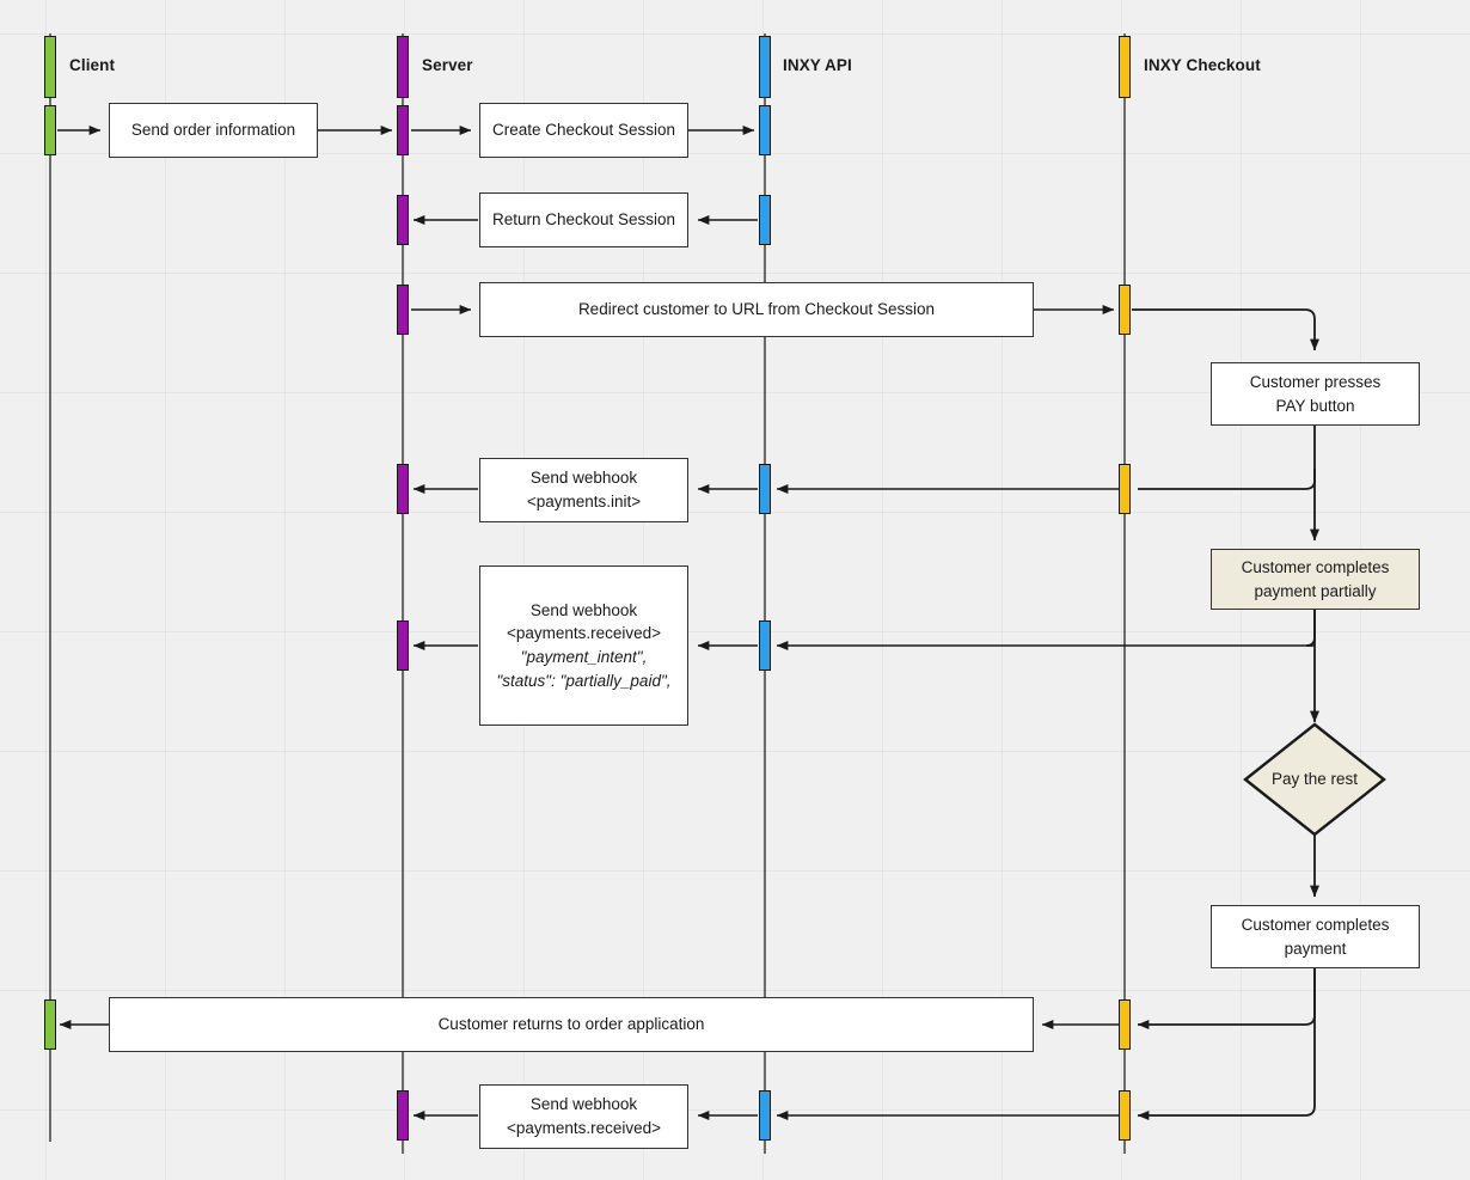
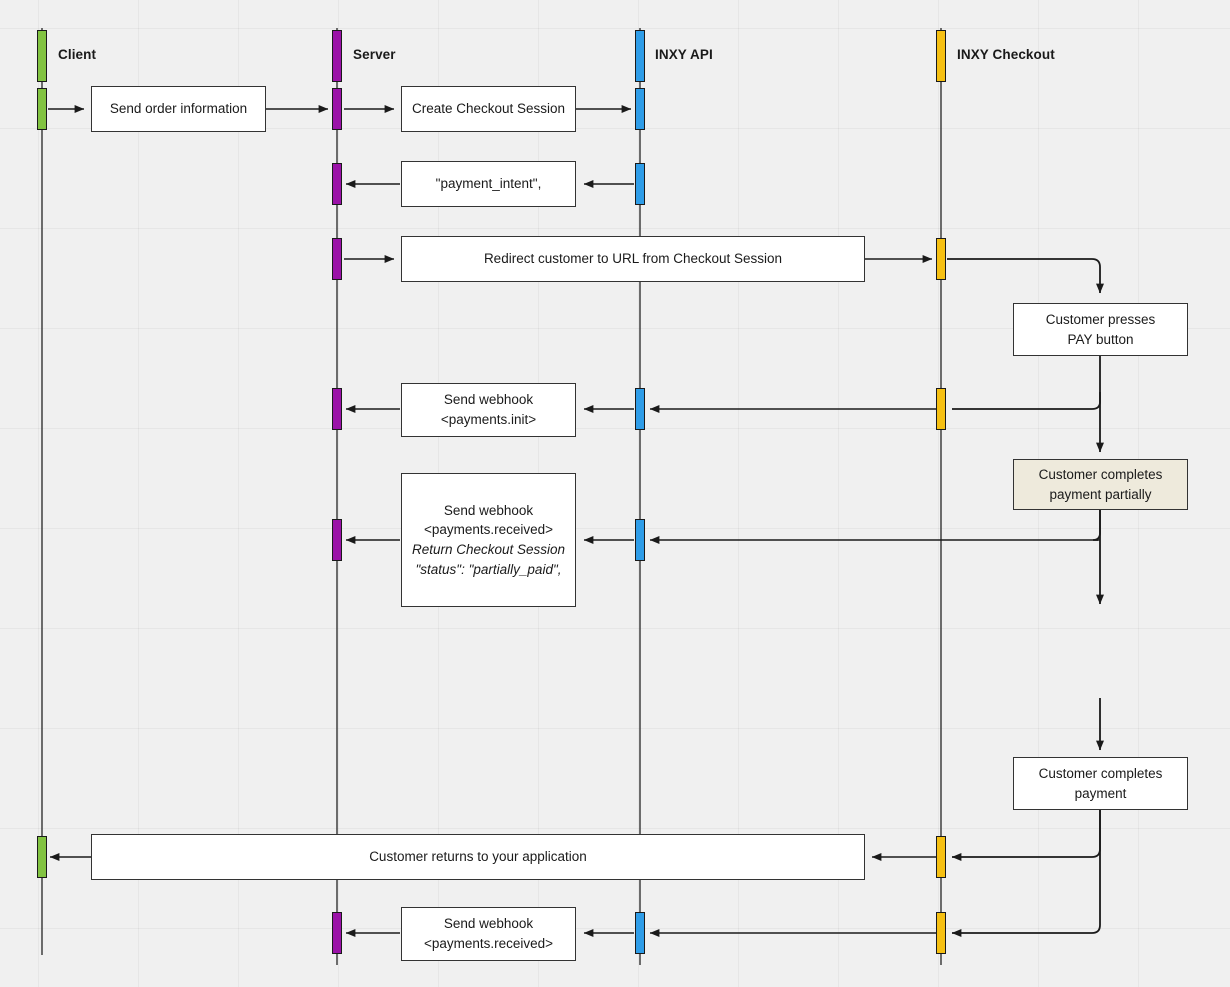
  Client
  Server
  INXY API
  INXY Checkout
  Send order information
  Create Checkout Session
- Return Checkout Session
+ "payment_intent",
  Redirect customer to URL from Checkout Session
  Send webhook
  <payments.init>
  Send webhook
  <payments.received>
- "payment_intent",
+ Return Checkout Session
  "status": "partially_paid",
- Customer returns to order application
+ Customer returns to your application
  Send webhook
  <payments.received>
  Customer presses
  PAY button
  Customer completes
  payment partially
- Pay the rest
  Customer completes
  payment
